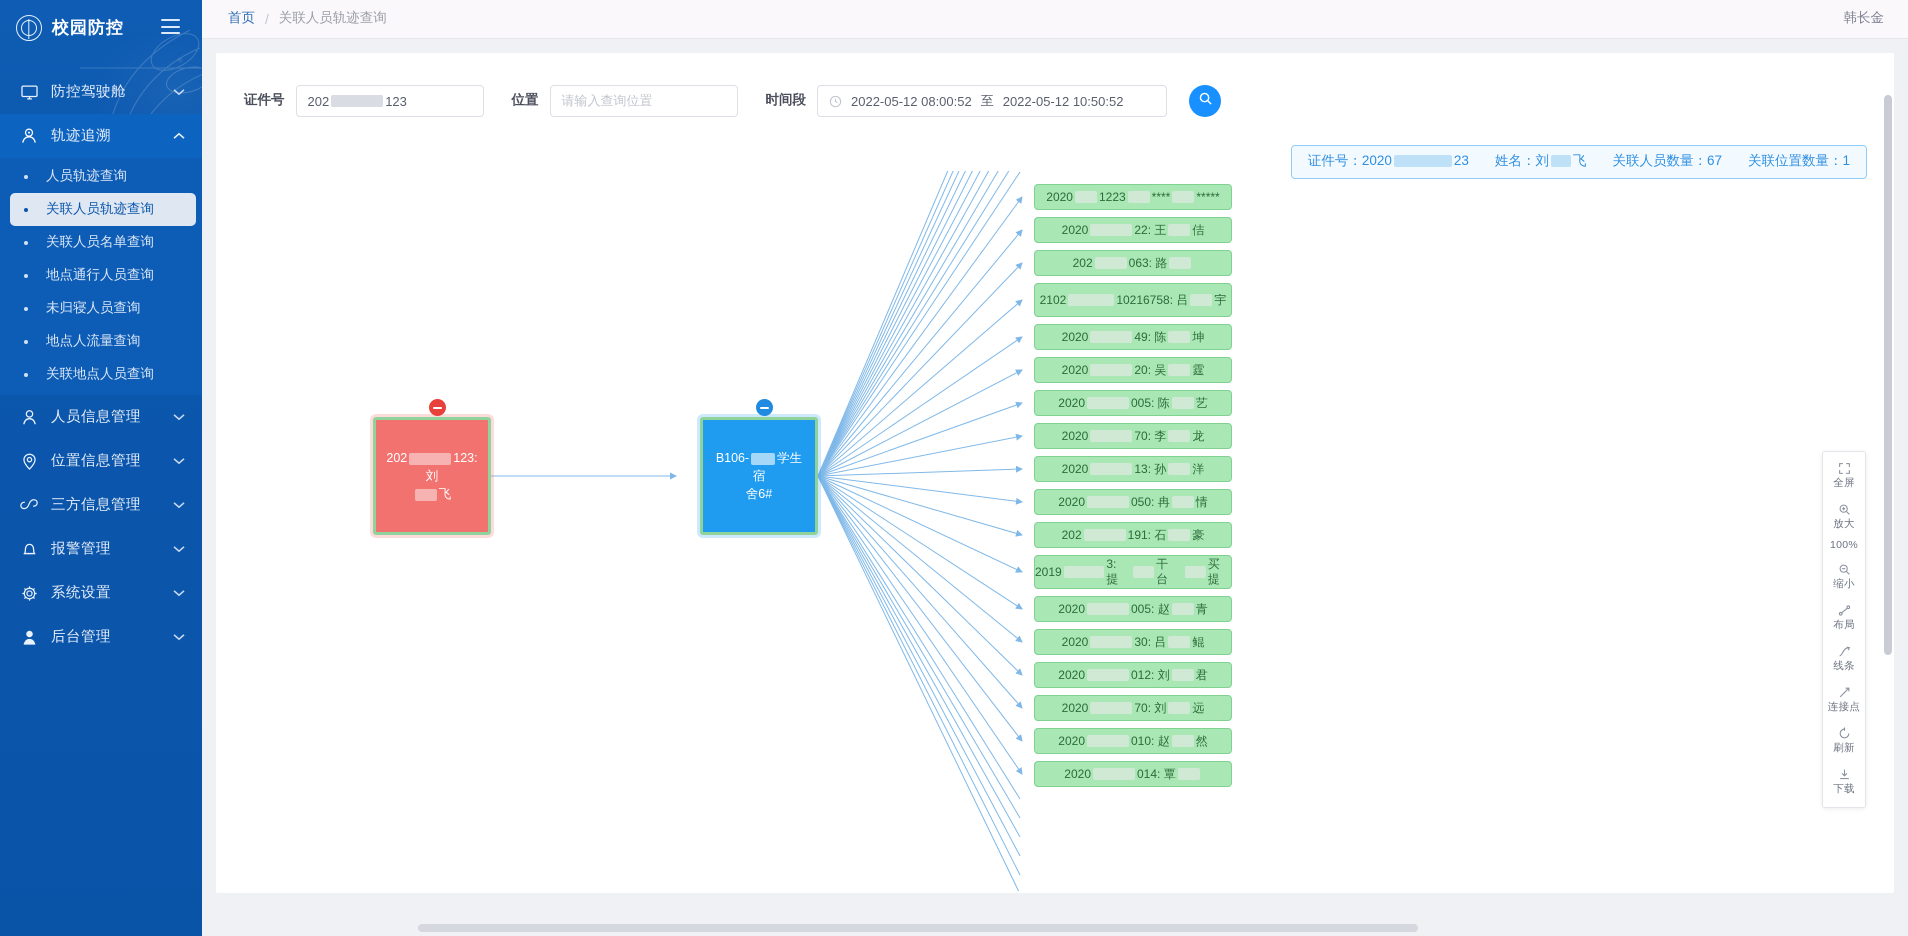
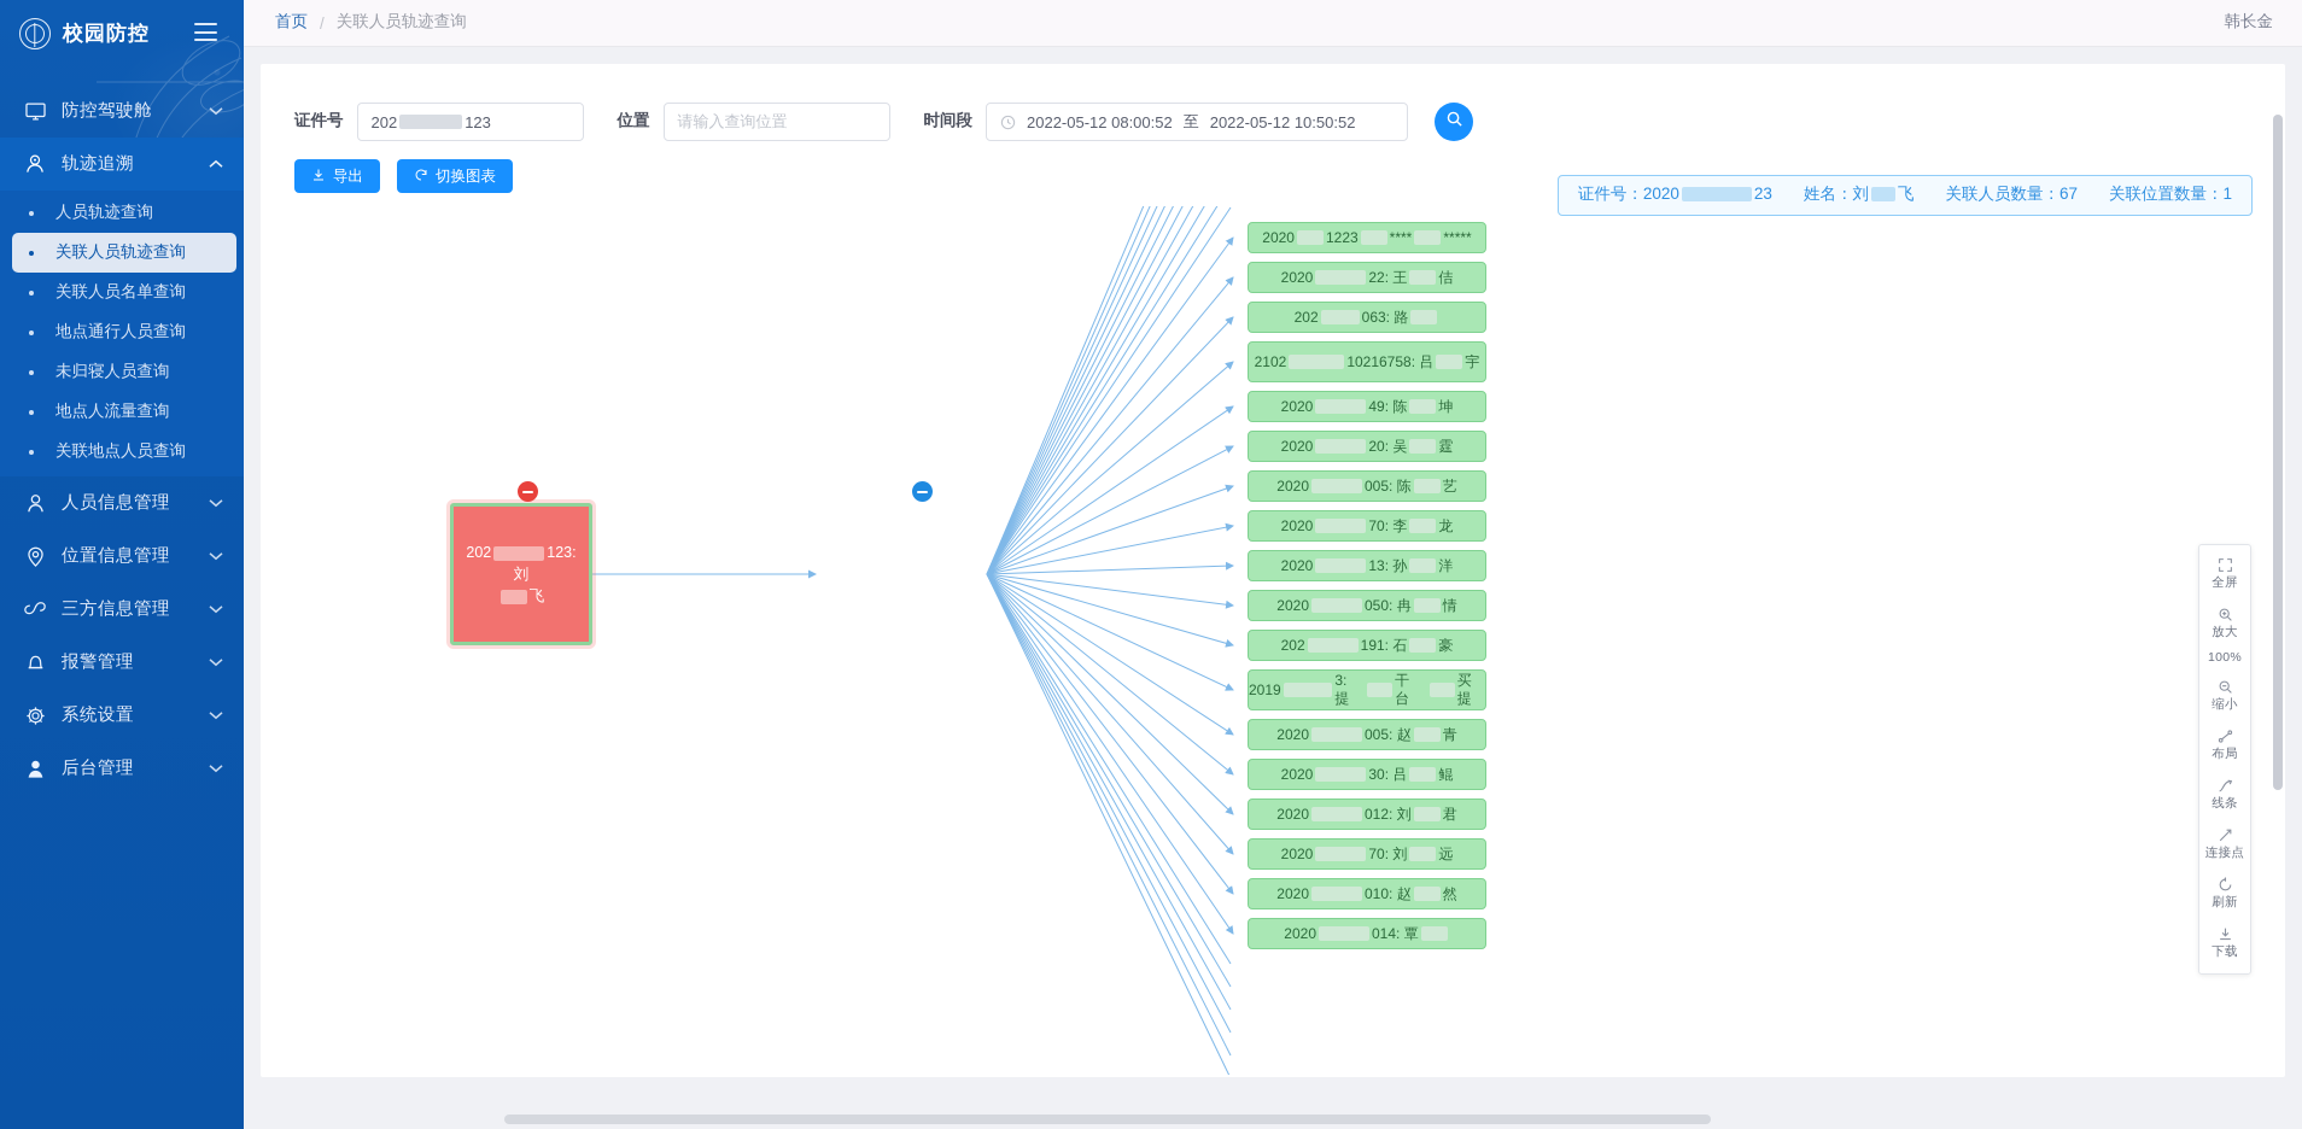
  校园防控
  防控驾驶舱
  轨迹追溯
  人员轨迹查询
  关联人员轨迹查询
  关联人员名单查询
  地点通行人员查询
  未归寝人员查询
  地点人流量查询
  关联地点人员查询
  人员信息管理
  位置信息管理
  三方信息管理
  报警管理
  系统设置
  后台管理
  首页
  /
  关联人员轨迹查询
  韩长金
  证件号
  202
  123
  位置
  请输入查询位置
  时间段
  2022-05-12 08:00:52
  至
  2022-05-12 10:50:52
+ 导出
+ 切换图表
  证件号：2020 23
  姓名：刘 飞
  关联人员数量：67
  关联位置数量：1
  202 123: 刘
  飞
- B106- 学生宿
- 舍6#
  2020
  1223
  ****
  *****
  2020
  22: 王
  佶
  202
  063: 路
  2102
  10216758: 吕
  宇
  2020
  49: 陈
  坤
  2020
  20: 吴
  霆
  2020
  005: 陈
  艺
  2020
  70: 李
  龙
  2020
  13: 孙
  洋
  2020
  050: 冉
  情
  202
  191: 石
  豪
  2019
  3: 提
  干 台
  买提
  2020
  005: 赵
  青
  2020
  30: 吕
  鲲
  2020
  012: 刘
  君
  2020
  70: 刘
  远
  2020
  010: 赵
  然
  2020
  014: 覃
  全屏
  放大
  100%
  缩小
  布局
  线条
  连接点
  刷新
  下载
